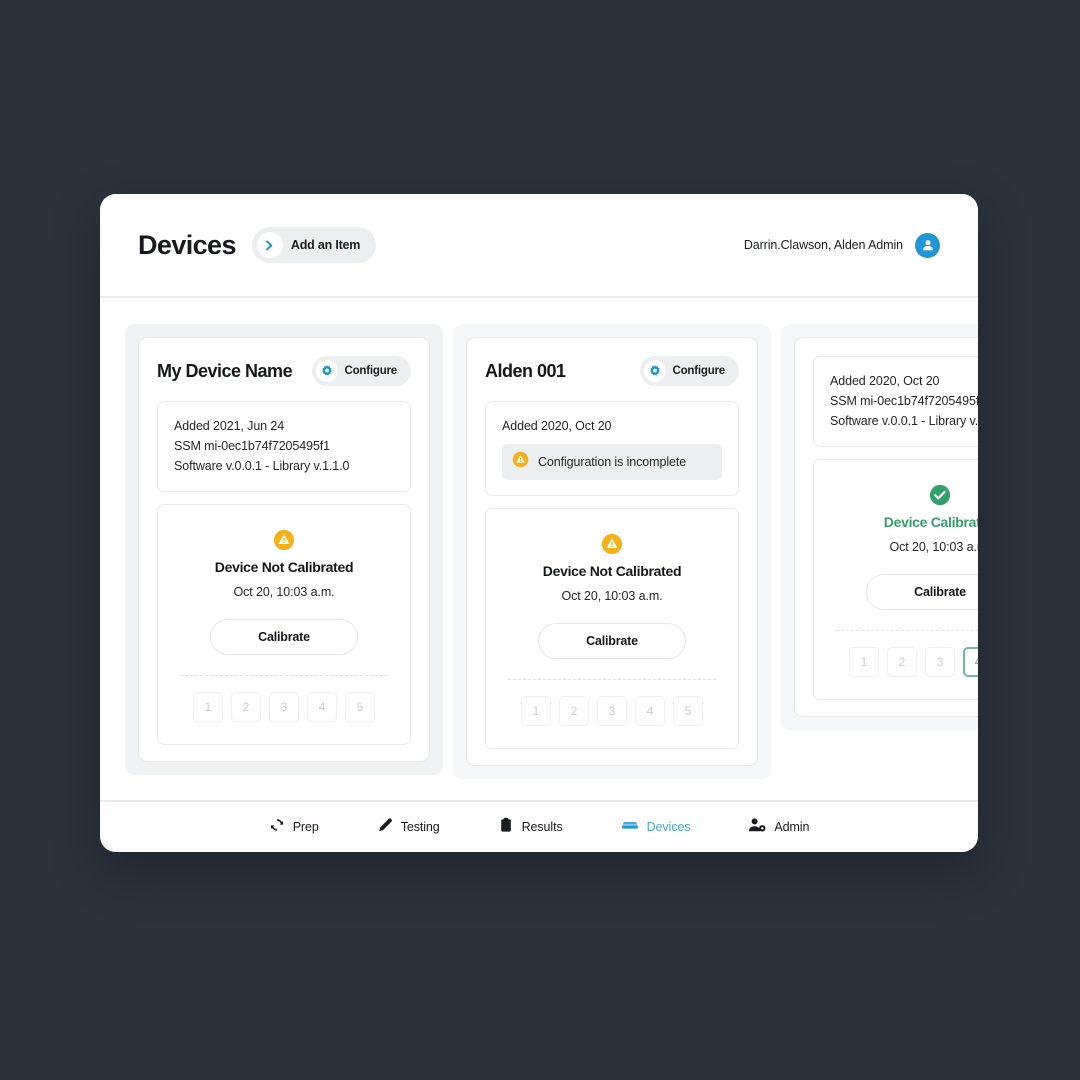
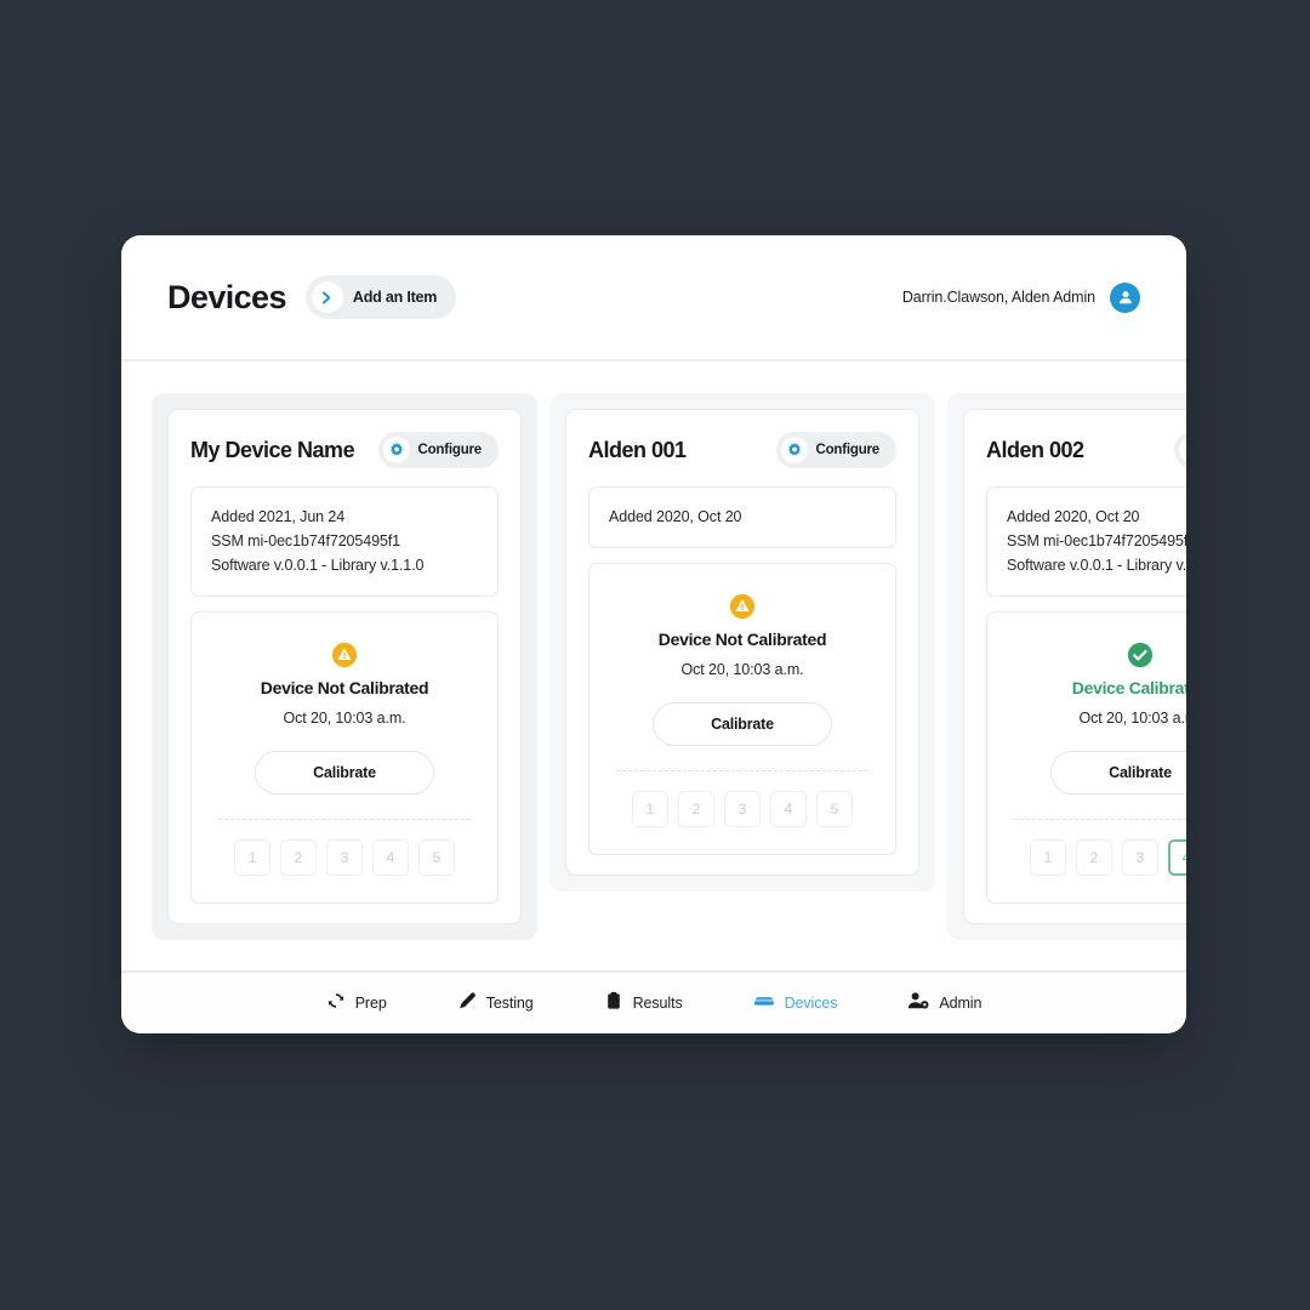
  Devices
  Add an Item
  Darrin.Clawson, Alden Admin
  My Device Name
  Configure
  Added 2021, Jun 24
  SSM mi-0ec1b74f7205495f1
  Software v.0.0.1 - Library v.1.1.0
  Device Not Calibrated
  Oct 20, 10:03 a.m.
  Calibrate
  1
  2
  3
  4
  5
  Alden 001
  Configure
  Added 2020, Oct 20
- Configuration is incomplete
  Device Not Calibrated
  Oct 20, 10:03 a.m.
  Calibrate
  1
  2
  3
  4
  5
+ Alden 002
  Added 2020, Oct 20
  SSM mi-0ec1b74f7205495f
  Software v.0.0.1 - Library v.
  Device Calibra
  Oct 20, 10:03 a.
  Calibrate
  1
  2
  3
  Prep
  Testing
  Results
  Devices
  Admin
